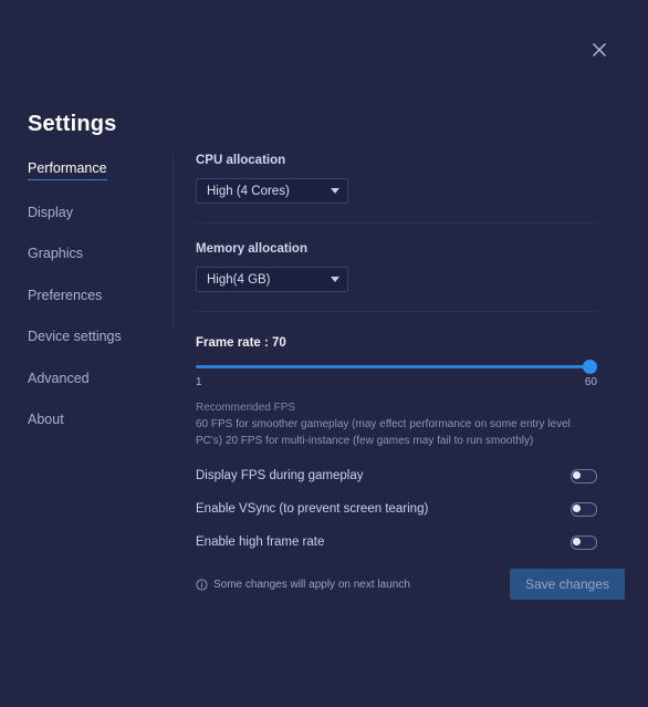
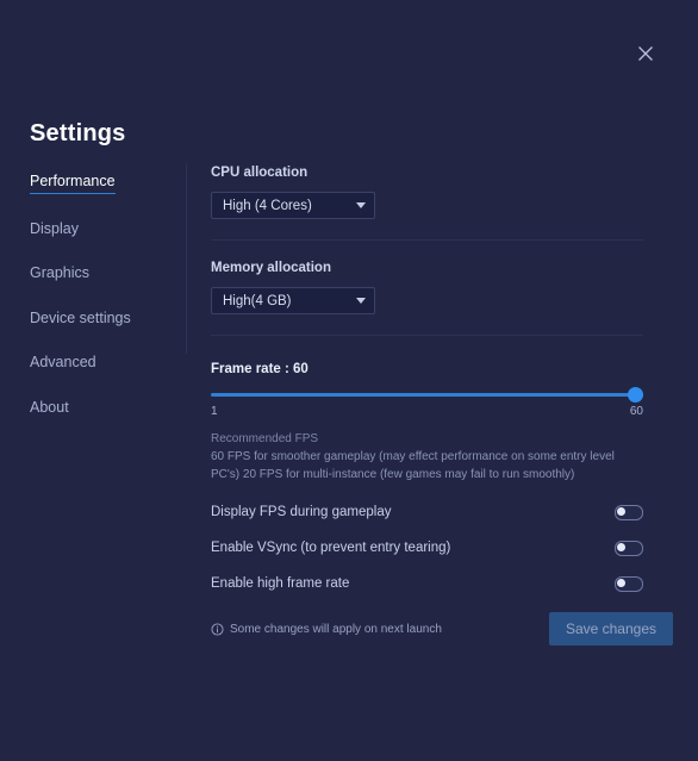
  Settings
  Performance
  Display
  Graphics
- Preferences
  Device settings
  Advanced
  About
  CPU allocation
  High (4 Cores)
  Memory allocation
  High(4 GB)
- Frame rate : 70
+ Frame rate : 60
  1
  60
  Recommended FPS
  60 FPS for smoother gameplay (may effect performance on some entry level PC's) 20 FPS for multi-instance (few games may fail to run smoothly)
  Display FPS during gameplay
- Enable VSync (to prevent screen tearing)
+ Enable VSync (to prevent entry tearing)
  Enable high frame rate
  Some changes will apply on next launch
  Save changes
